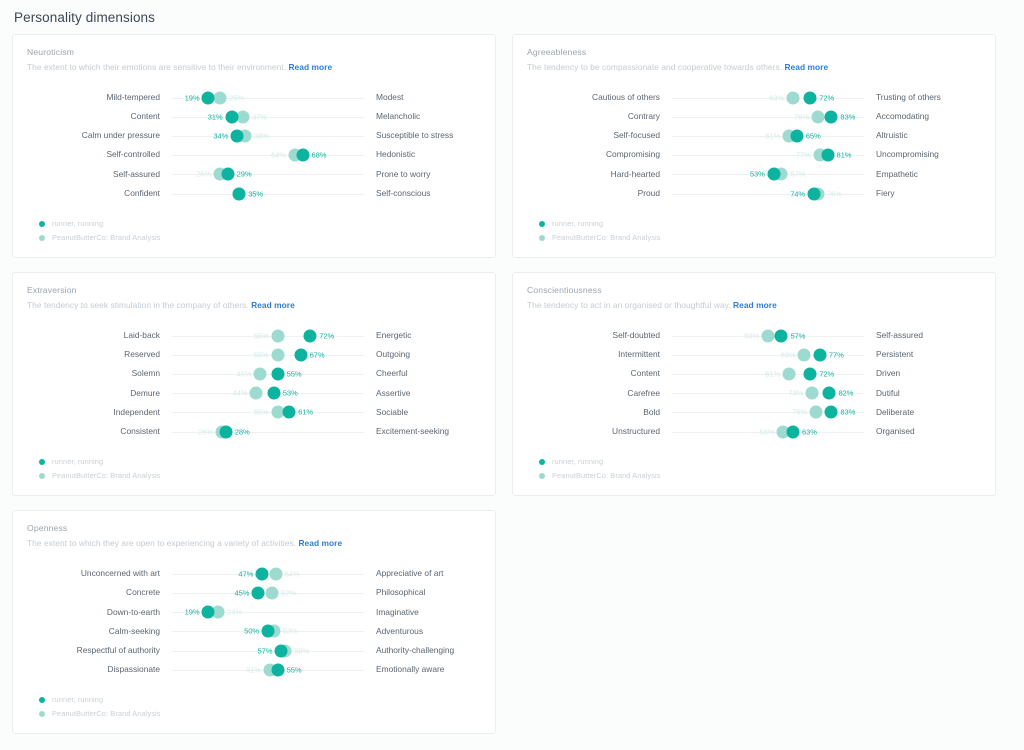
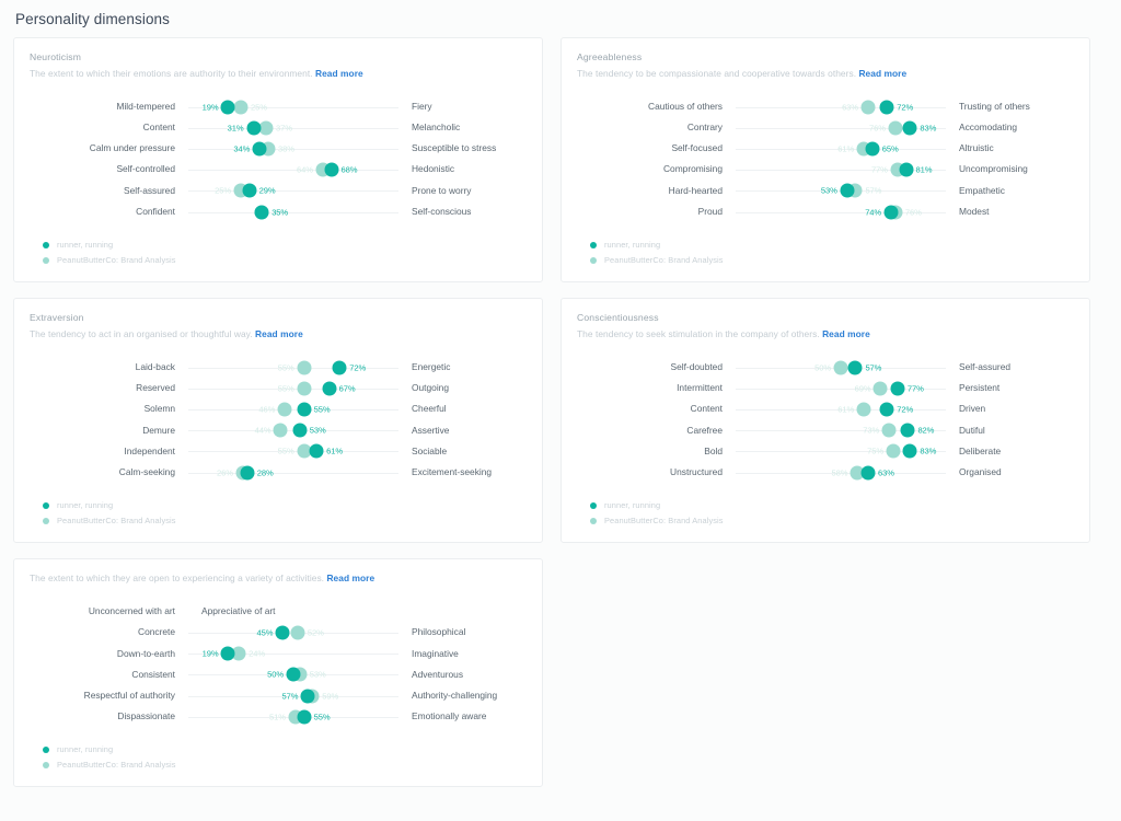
  Personality dimensions
  Neuroticism
- The extent to which their emotions are sensitive to their environment. Read more
+ The extent to which their emotions are authority to their environment. Read more
  Mild-tempered
  25%
  19%
- Modest
+ Fiery
  Content
  37%
  31%
  Melancholic
  Calm under pressure
  38%
  34%
  Susceptible to stress
  Self-controlled
  64%
  68%
  Hedonistic
  Self-assured
  25%
  29%
  Prone to worry
  Confident
  35%
  Self-conscious
  runner, running
  PeanutButterCo: Brand Analysis
  Agreeableness
  The tendency to be compassionate and cooperative towards others. Read more
  Cautious of others
  63%
  72%
  Trusting of others
  Contrary
  76%
  83%
  Accomodating
  Self-focused
  61%
  65%
  Altruistic
  Compromising
  77%
  81%
  Uncompromising
  Hard-hearted
  57%
  53%
  Empathetic
  Proud
  76%
  74%
- Fiery
+ Modest
  runner, running
  PeanutButterCo: Brand Analysis
  Extraversion
- The tendency to seek stimulation in the company of others. Read more
+ The tendency to act in an organised or thoughtful way. Read more
  Laid-back
  55%
  72%
  Energetic
  Reserved
  55%
  67%
  Outgoing
  Solemn
  46%
  55%
  Cheerful
  Demure
  44%
  53%
  Assertive
  Independent
  55%
  61%
  Sociable
- Consistent
+ Calm-seeking
  26%
  28%
  Excitement-seeking
  runner, running
  PeanutButterCo: Brand Analysis
  Conscientiousness
- The tendency to act in an organised or thoughtful way. Read more
+ The tendency to seek stimulation in the company of others. Read more
  Self-doubted
  50%
  57%
  Self-assured
  Intermittent
  69%
  77%
  Persistent
  Content
  61%
  72%
  Driven
  Carefree
  73%
  82%
  Dutiful
  Bold
  75%
  83%
  Deliberate
  Unstructured
  58%
  63%
  Organised
  runner, running
  PeanutButterCo: Brand Analysis
- Openness
  The extent to which they are open to experiencing a variety of activities. Read more
  Unconcerned with art
- 54%
- 47%
  Appreciative of art
  Concrete
  52%
  45%
  Philosophical
  Down-to-earth
  24%
  19%
  Imaginative
- Calm-seeking
+ Consistent
  53%
  50%
  Adventurous
  Respectful of authority
  59%
  57%
  Authority-challenging
  Dispassionate
  51%
  55%
  Emotionally aware
  runner, running
  PeanutButterCo: Brand Analysis
